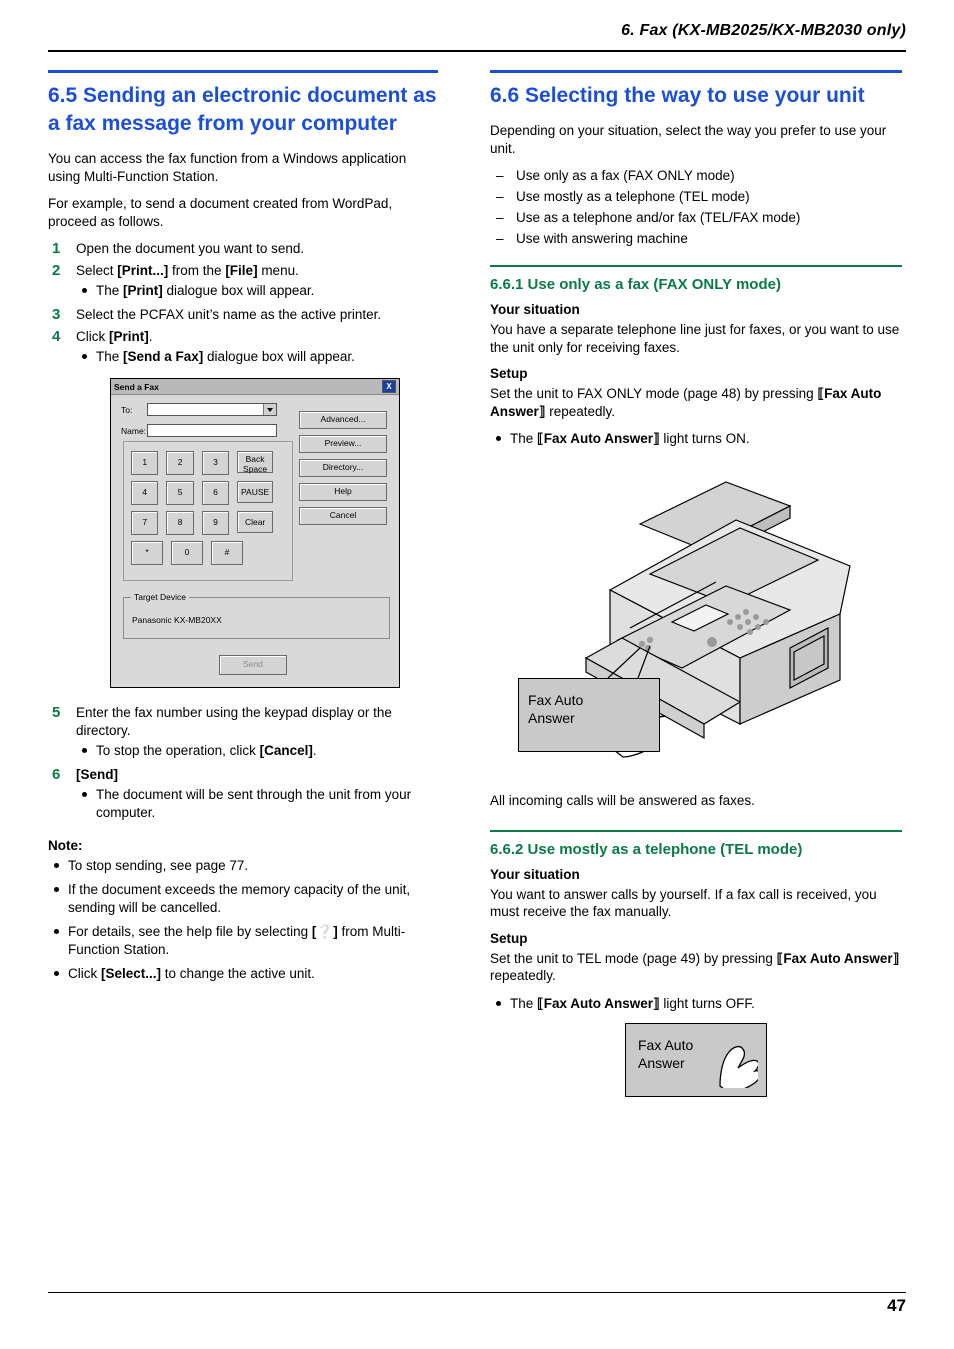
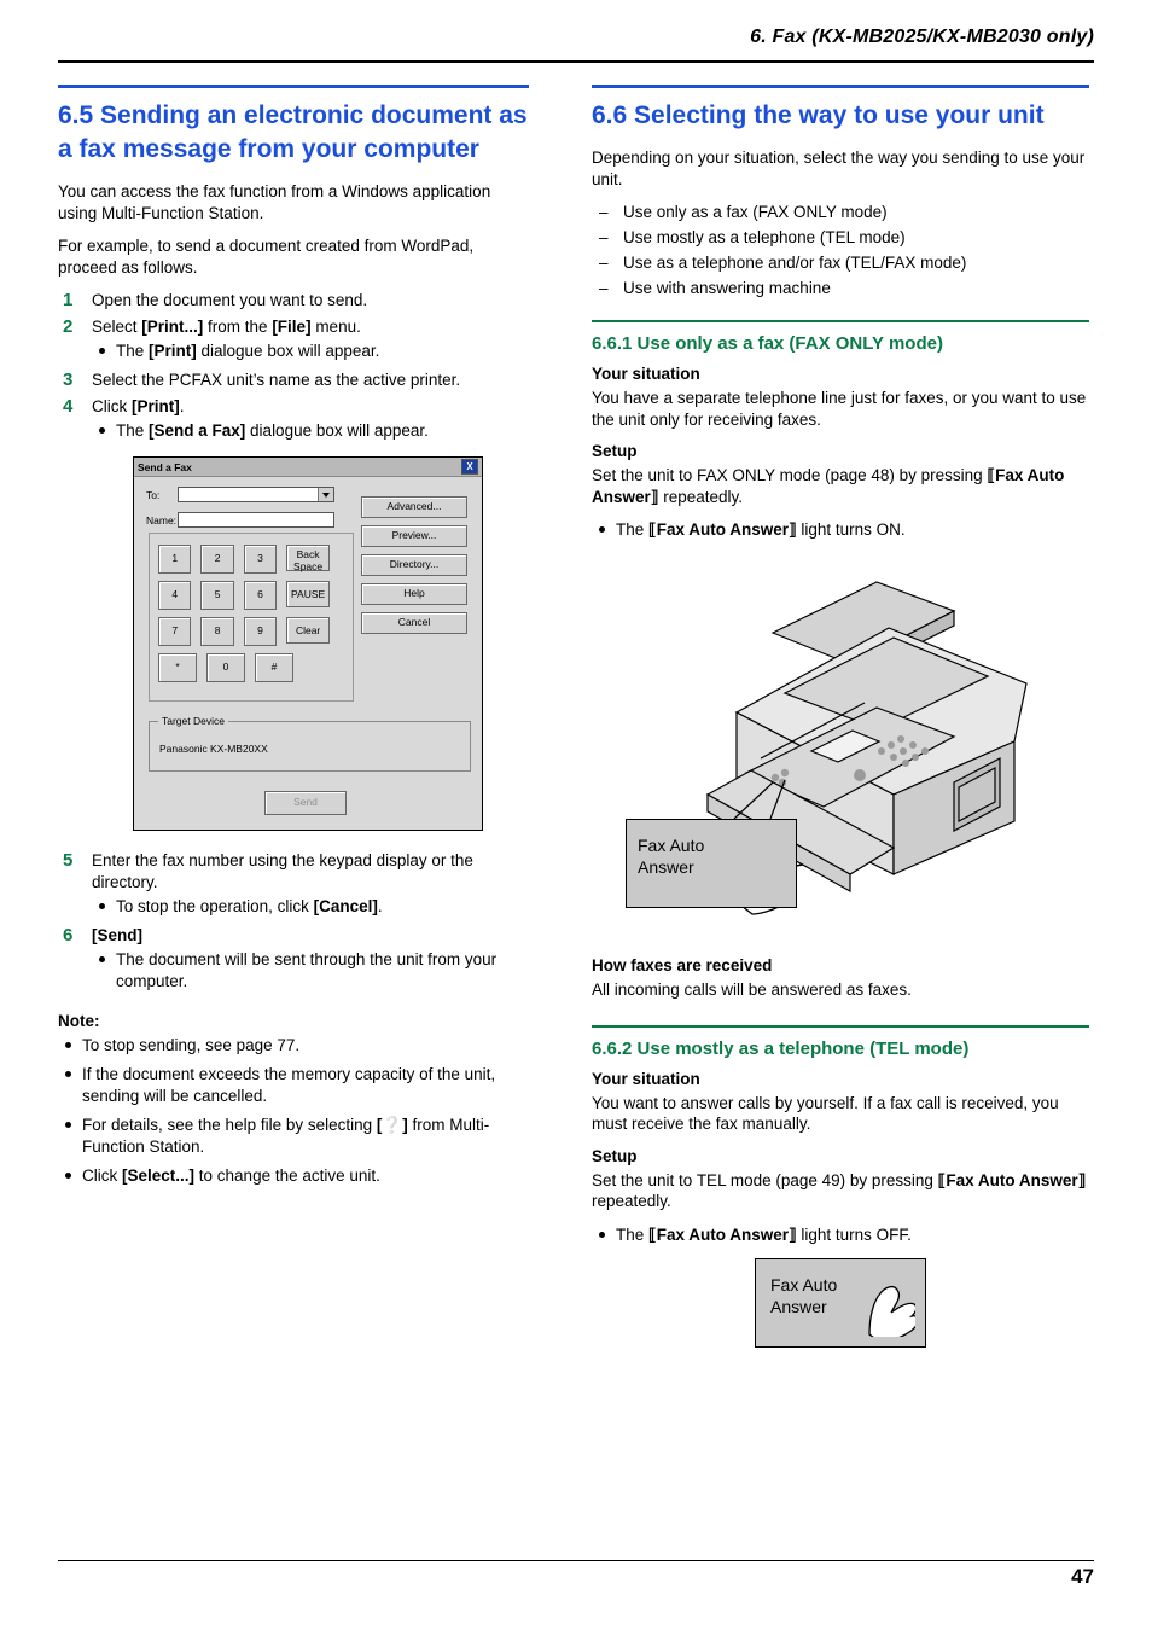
  6. Fax (KX-MB2025/KX-MB2030 only)
  47
  6.5 Sending an electronic document as a fax message from your computer
  You can access the fax function from a Windows application using Multi-Function Station.
  For example, to send a document created from WordPad, proceed as follows.
  1
  Open the document you want to send.
  2
  Select [Print...] from the [File] menu.
  The [Print] dialogue box will appear.
  3
  Select the PCFAX unit’s name as the active printer.
  4
  Click [Print].
  The [Send a Fax] dialogue box will appear.
  Send a Fax
  X
  To:
  Name:
  Advanced...
  Preview...
  Directory...
  Help
  Cancel
  1
  2
  3
  Back
  Space
  4
  5
  6
  PAUSE
  7
  8
  9
  Clear
  *
  0
  #
  Target Device
  Panasonic KX-MB20XX
  Send
  5
  Enter the fax number using the keypad display or the directory.
  To stop the operation, click [Cancel].
  6
  [Send]
  The document will be sent through the unit from your computer.
  Note:
  To stop sending, see page 77.
  If the document exceeds the memory capacity of the unit, sending will be cancelled.
  For details, see the help file by selecting [❔] from Multi-Function Station.
  Click [Select...] to change the active unit.
  6.6 Selecting the way to use your unit
- Depending on your situation, select the way you prefer to use your unit.
+ Depending on your situation, select the way you sending to use your unit.
  Use only as a fax (FAX ONLY mode)
  Use mostly as a telephone (TEL mode)
  Use as a telephone and/or fax (TEL/FAX mode)
  Use with answering machine
  6.6.1 Use only as a fax (FAX ONLY mode)
  Your situation
  You have a separate telephone line just for faxes, or you want to use the unit only for receiving faxes.
  Setup
  Set the unit to FAX ONLY mode (page 48) by pressing ⟦Fax Auto Answer⟧ repeatedly.
  The ⟦Fax Auto Answer⟧ light turns ON.
  Fax Auto
  Answer
+ How faxes are received
  All incoming calls will be answered as faxes.
  6.6.2 Use mostly as a telephone (TEL mode)
  Your situation
  You want to answer calls by yourself. If a fax call is received, you must receive the fax manually.
  Setup
  Set the unit to TEL mode (page 49) by pressing ⟦Fax Auto Answer⟧ repeatedly.
  The ⟦Fax Auto Answer⟧ light turns OFF.
  Fax Auto
  Answer
